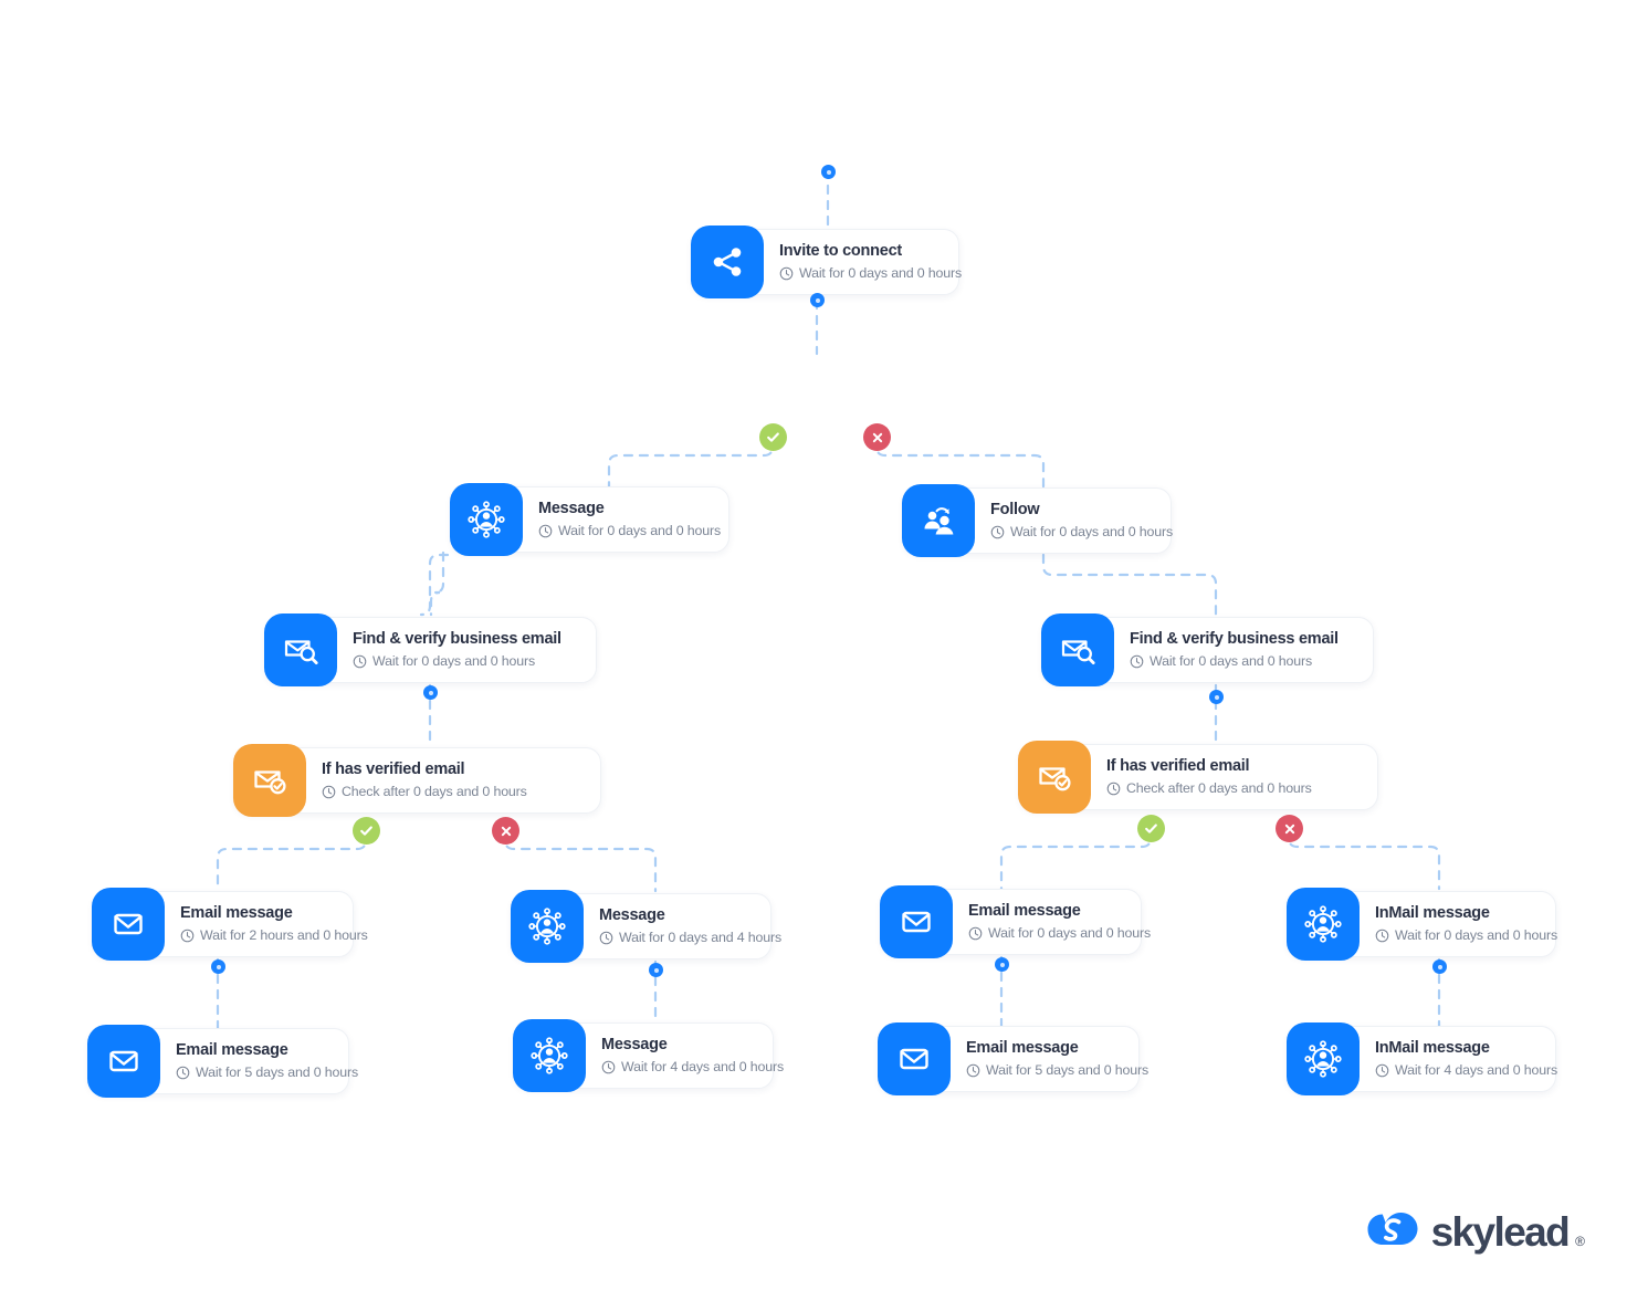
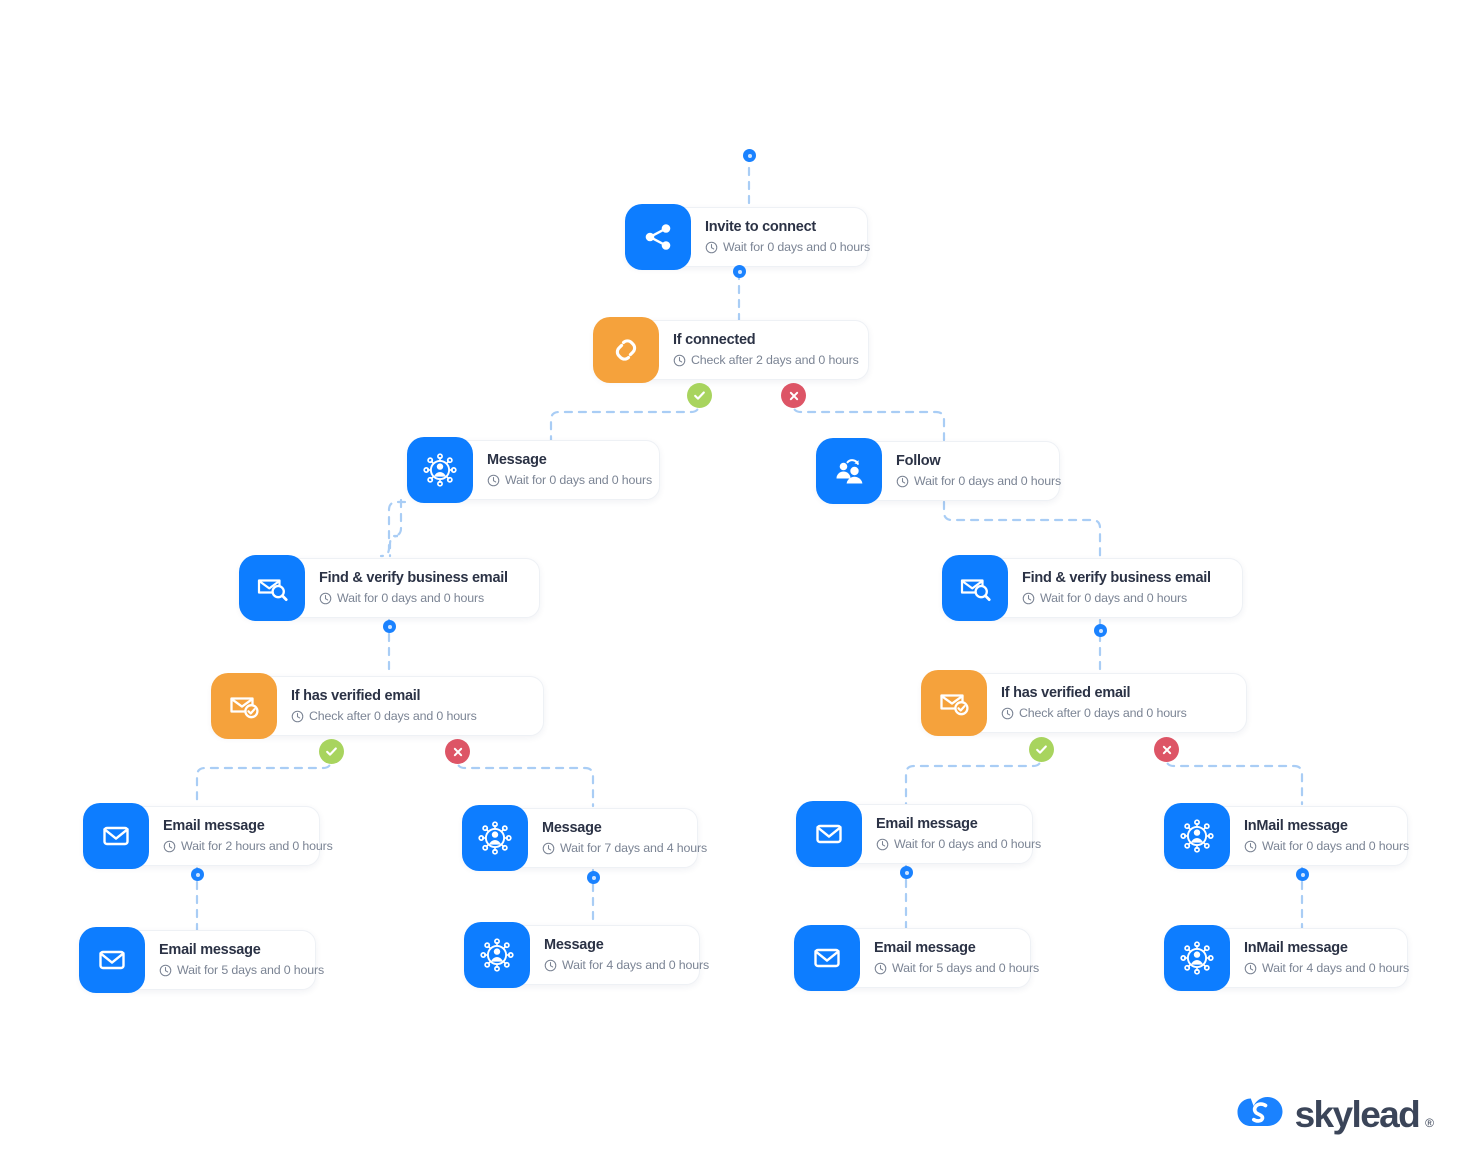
  Invite to connect
  Wait for 0 days and 0 hours
+ If connected
+ Check after 2 days and 0 hours
  Message
  Wait for 0 days and 0 hours
  Follow
  Wait for 0 days and 0 hours
  Find & verify business email
  Wait for 0 days and 0 hours
  Find & verify business email
  Wait for 0 days and 0 hours
  If has verified email
  Check after 0 days and 0 hours
  If has verified email
  Check after 0 days and 0 hours
  Email message
  Wait for 2 hours and 0 hours
  Email message
  Wait for 5 days and 0 hours
  Message
- Wait for 0 days and 4 hours
+ Wait for 7 days and 4 hours
  Message
  Wait for 4 days and 0 hours
  Email message
  Wait for 0 days and 0 hours
  Email message
  Wait for 5 days and 0 hours
  InMail message
  Wait for 0 days and 0 hours
  InMail message
  Wait for 4 days and 0 hours
  skylead
  ®
